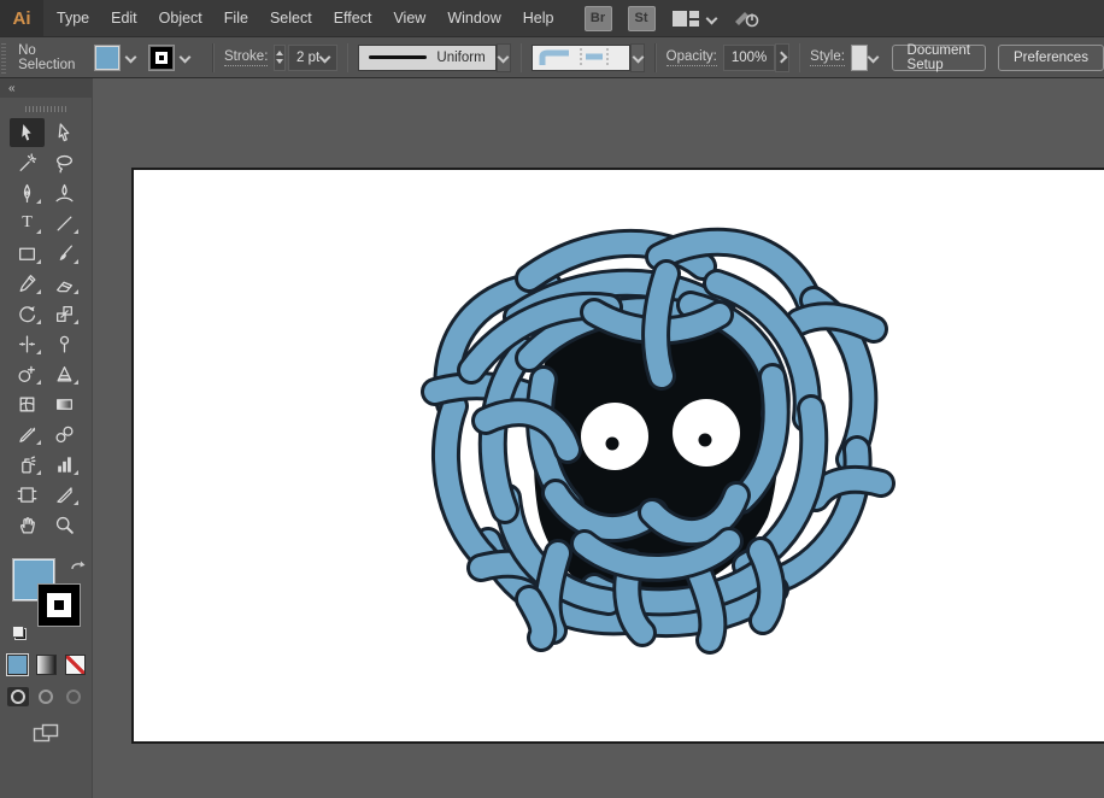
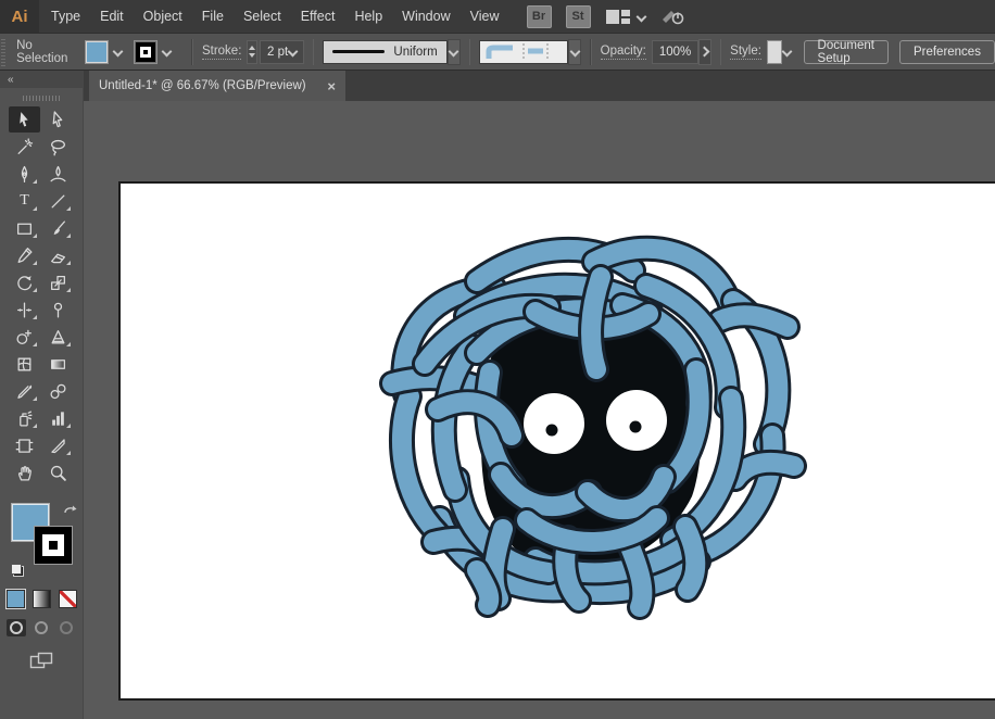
  Ai
  Type
  Edit
  Object
  File
  Select
  Effect
- View
+ Help
  Window
- Help
+ View
  Br
  St
  No Selection
  Stroke:
  2 pt
  Uniform
  Opacity:
  100%
  Style:
  Document Setup
  Preferences
  «
  T
+ Untitled-1* @ 66.67% (RGB/Preview)
+ ×
